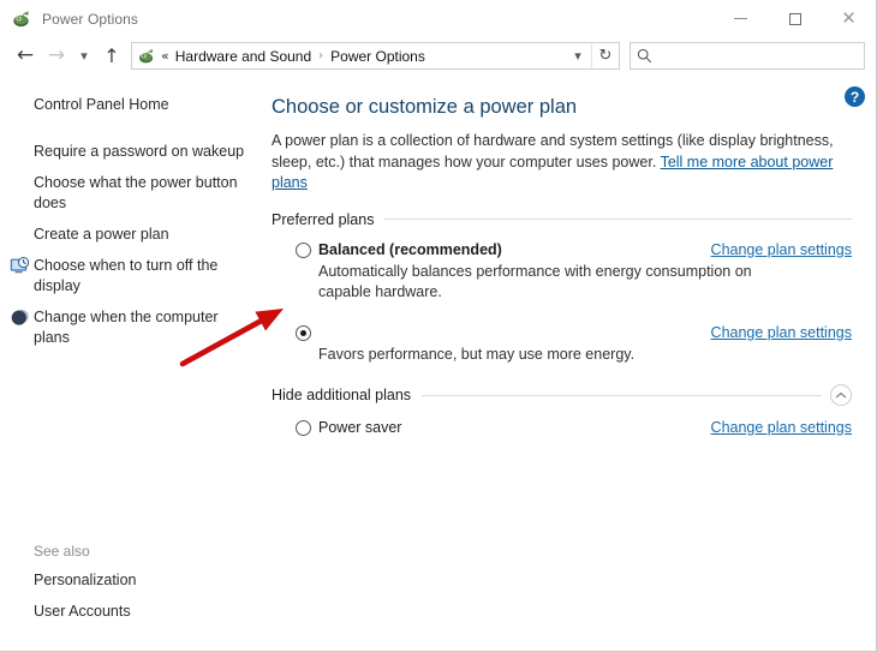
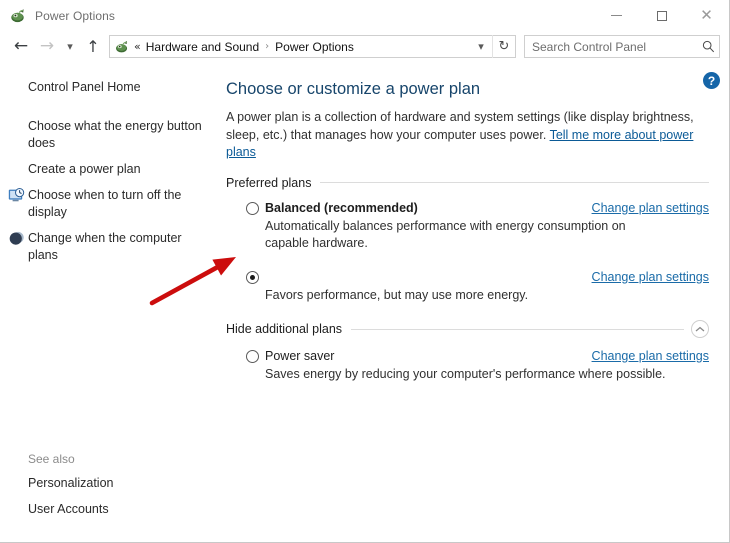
  Power Options
  ✕
  ←
  →
  ▾
  ↑
  «
  Hardware and Sound
  ›
  Power Options
  ▾
  ↻
+ Search Control Panel
  Control Panel Home
- Require a password on wakeup
- Choose what the power button does
+ Choose what the energy button does
  Create a power plan
  Choose when to turn off the display
  Change when the computer plans
  See also
  Personalization
  User Accounts
  ?
  Choose or customize a power plan
  A power plan is a collection of hardware and system settings (like display brightness, sleep, etc.) that manages how your computer uses power. Tell me more about power plans
  Preferred plans
  Balanced (recommended)
  Change plan settings
  Automatically balances performance with energy consumption on capable hardware.
  Change plan settings
  Favors performance, but may use more energy.
  Hide additional plans
  Power saver
  Change plan settings
+ Saves energy by reducing your computer's performance where possible.
